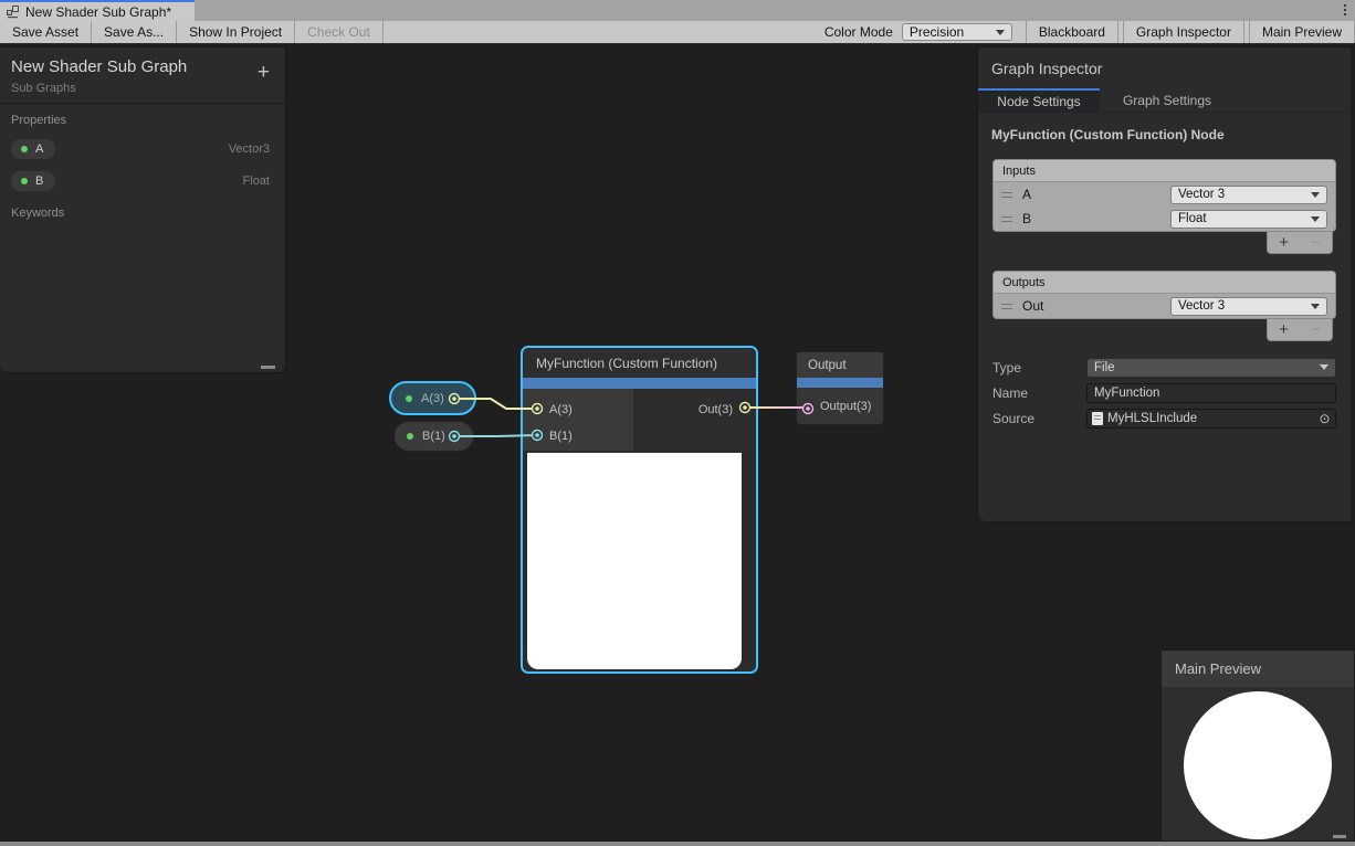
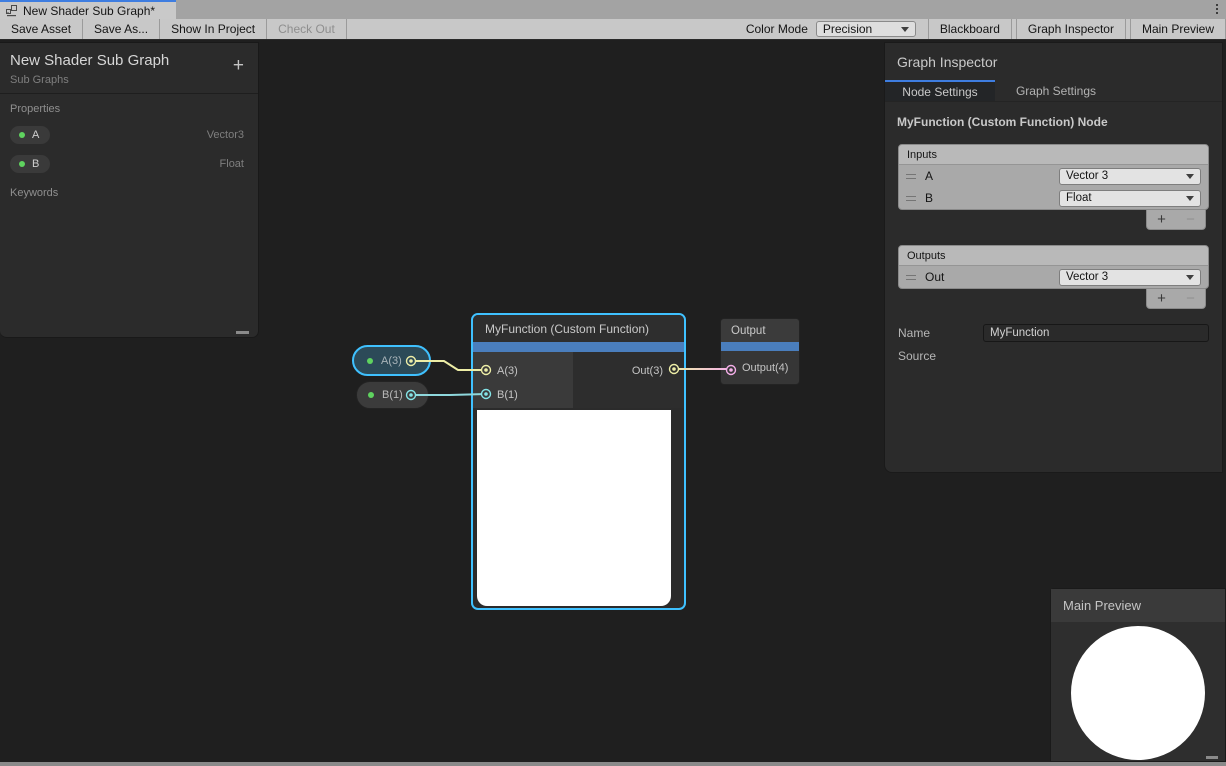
  New Shader Sub Graph*
  Save Asset
  Save As...
  Show In Project
  Check Out
  Color Mode
  Precision
  Blackboard
  Graph Inspector
  Main Preview
  A(3)
  B(1)
  MyFunction (Custom Function)
  A(3)
  B(1)
  Out(3)
  Output
- Output(3)
+ Output(4)
  New Shader Sub Graph
  Sub Graphs
  +
  Properties
  A
  Vector3
  B
  Float
  Keywords
  Graph Inspector
  Node Settings
  Graph Settings
  MyFunction (Custom Function) Node
  Inputs
  A
  Vector 3
  B
  Float
  +
  Outputs
  Out
  Vector 3
  +
- Type
- File
  Name
  MyFunction
  Source
- MyHLSLInclude
- ⊙
  Main Preview
